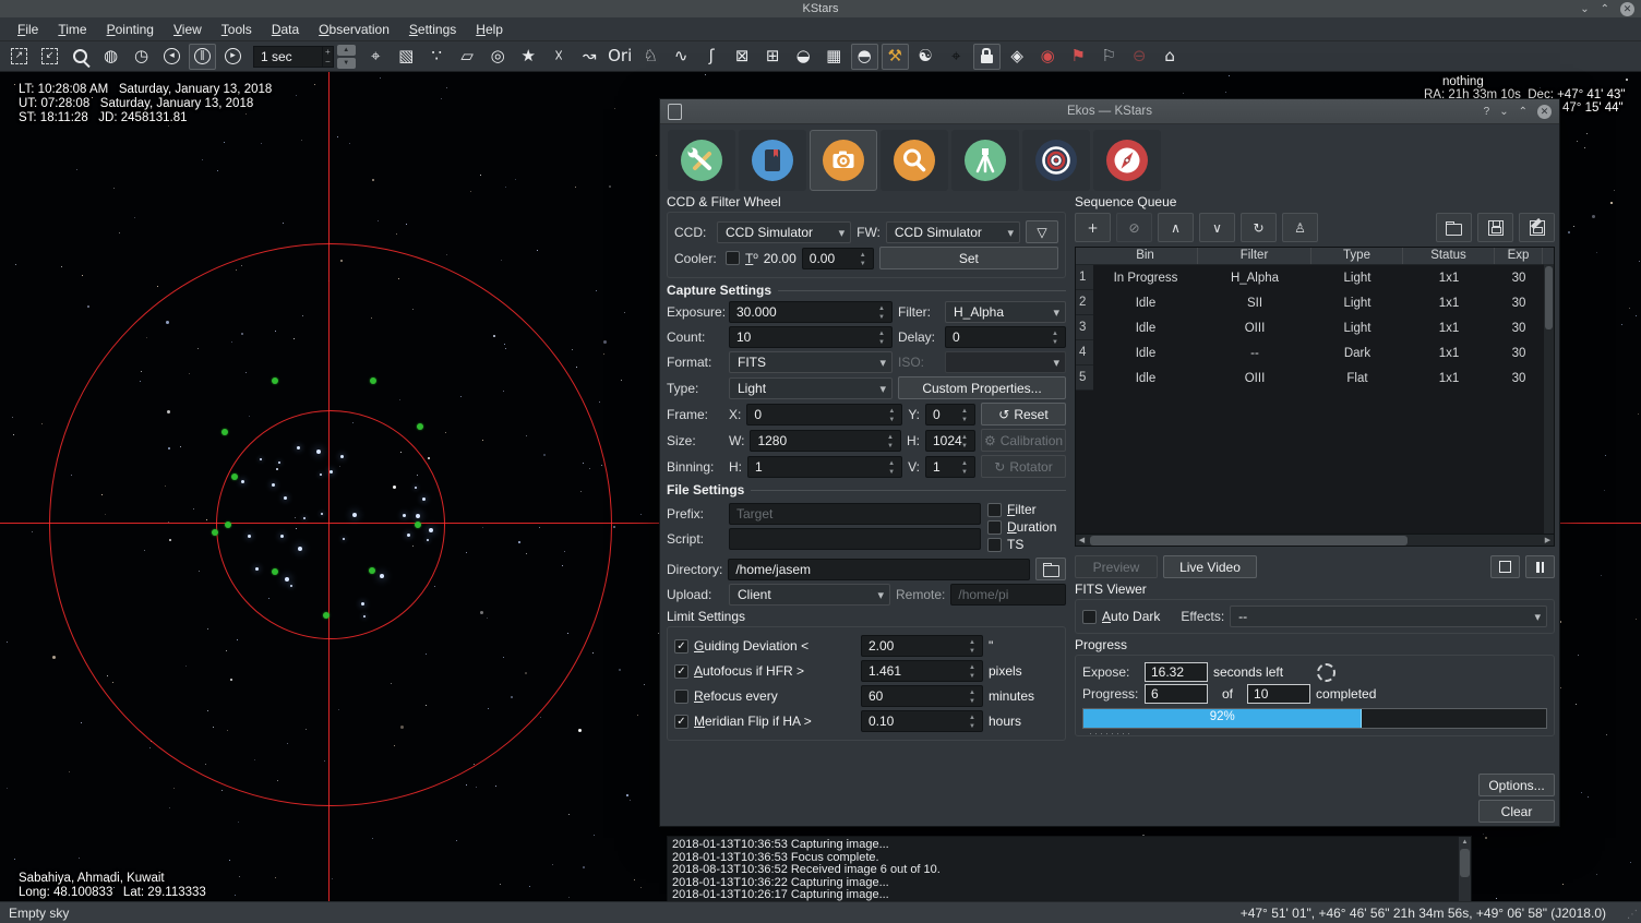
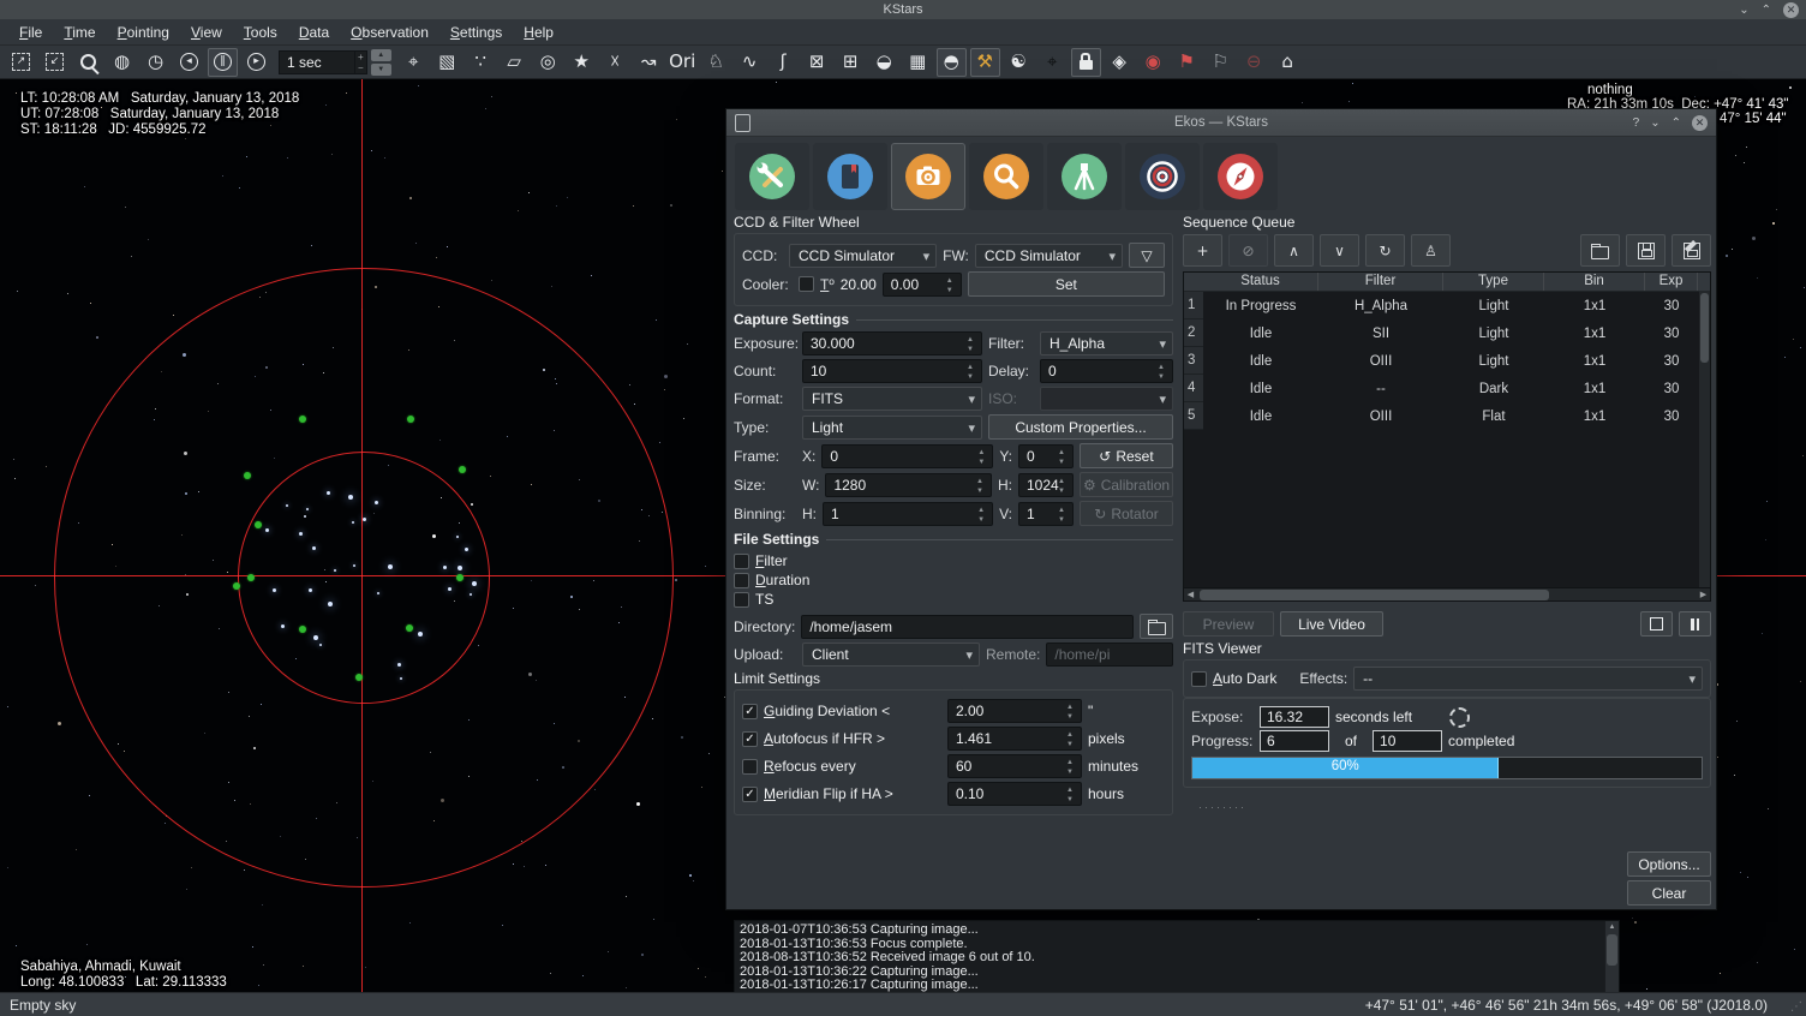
  KStars
  ⌄
  ⌃
  ✕
  File
  Time
  Pointing
  View
  Tools
  Data
  Observation
  Settings
  Help
  ↗
  ↙
  ◍
  ◷
  ◂
  ‖
  ▸
  1 sec
  +
  −
  ⌖
  ▧
  ∵
  ▱
  ◎
  ★
  ☓
  ↝
  Ori
  ♘
  ∿
  ʃ
  ⊠
  ⊞
  ◒
  ▦
  ◓
  ⚒
  ☯
  ⌖
  ◈
  ◉
  ⚑
  ⚐
  ⊖
  ⌂
  LT: 10:28:08 AM Saturday, January 13, 2018
  UT: 07:28:08 Saturday, January 13, 2018
- ST: 18:11:28 JD: 2458131.81
+ ST: 18:11:28 JD: 4559925.72
  nothing
  RA: 21h 33m 10s Dec: +47° 41' 43"
  47° 15' 44"
  Sabahiya, Ahmadi, Kuwait
  Long: 48.100833 Lat: 29.113333
  Ekos — KStars
  ?
  ⌄
  ⌃
  ✕
  CCD & Filter Wheel
  CCD:
  CCD Simulator
  FW:
  CCD Simulator
  ▽
  Cooler:
  Tº
  20.00
  0.00
  Set
  Capture Settings
  Exposure:
  30.000
  Filter:
  H_Alpha
  Count:
  10
  Delay:
  0
  Format:
  FITS
  ISO:
  Type:
  Light
  Custom Properties...
  Frame:
  X:
  0
  Y:
  0
  ↺
  Reset
  Size:
  W:
  1280
  H:
  1024
  ⚙
  Calibration
  Binning:
  H:
  1
  V:
  1
  ↻
  Rotator
  File Settings
- Prefix:
- Target
- Script:
  Filter
  Duration
  TS
  Directory:
  /home/jasem
  Upload:
  Client
  Remote:
  /home/pi
  Limit Settings
  Guiding Deviation <
  2.00
  "
  Autofocus if HFR >
  1.461
  pixels
  Refocus every
  60
  minutes
  Meridian Flip if HA >
  0.10
  hours
  Sequence Queue
  +
  ⊘
  ∧
  ∨
  ↻
  ♙
- Bin
+ Status
  Filter
  Type
- Status
+ Bin
  Exp
  1
  In Progress
  H_Alpha
  Light
  1x1
  30
  2
  Idle
  SII
  Light
  1x1
  30
  3
  Idle
  OIII
  Light
  1x1
  30
  4
  Idle
  --
  Dark
  1x1
  30
  5
  Idle
  OIII
  Flat
  1x1
  30
  Preview
  Live Video
  FITS Viewer
  Auto Dark
  Effects:
  --
- Progress
  Expose:
  16.32
  seconds left
  Progress:
  6
  of
  10
  completed
- 92%
+ 60%
  ········
- 2018-01-13T10:36:53 Capturing image...
+ 2018-01-07T10:36:53 Capturing image...
  2018-01-13T10:36:53 Focus complete.
  2018-08-13T10:36:52 Received image 6 out of 10.
  2018-01-13T10:36:22 Capturing image...
  2018-01-13T10:26:17 Capturing image...
  Options...
  Clear
  Empty sky
  +47° 51' 01", +46° 46' 56" 21h 34m 56s, +49° 06' 58" (J2018.0)
  ⋰
